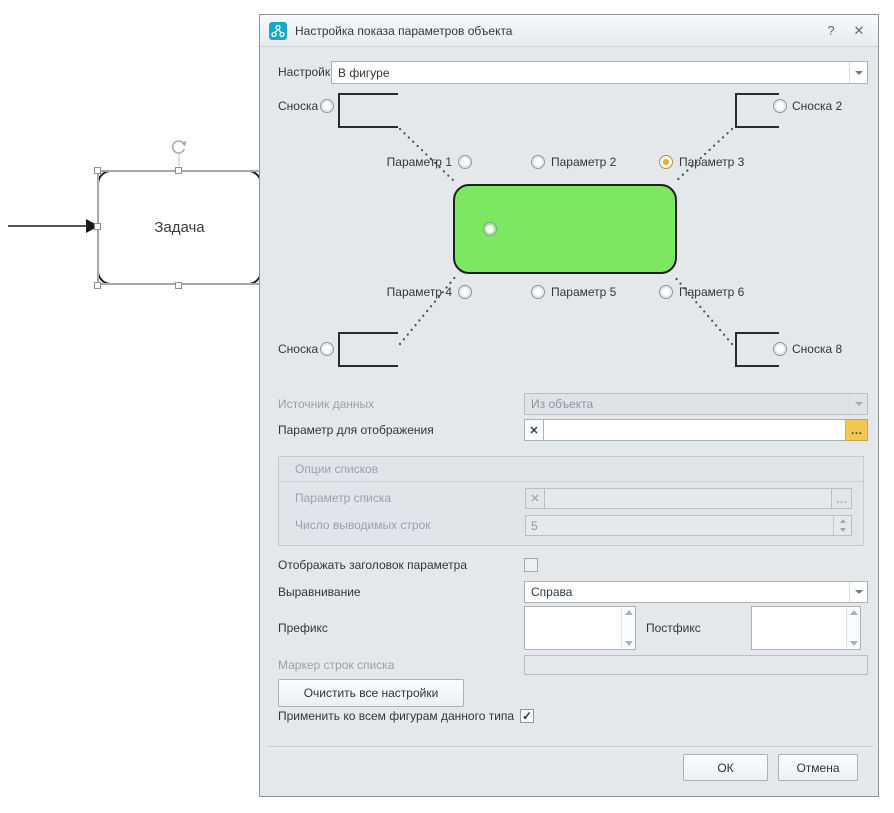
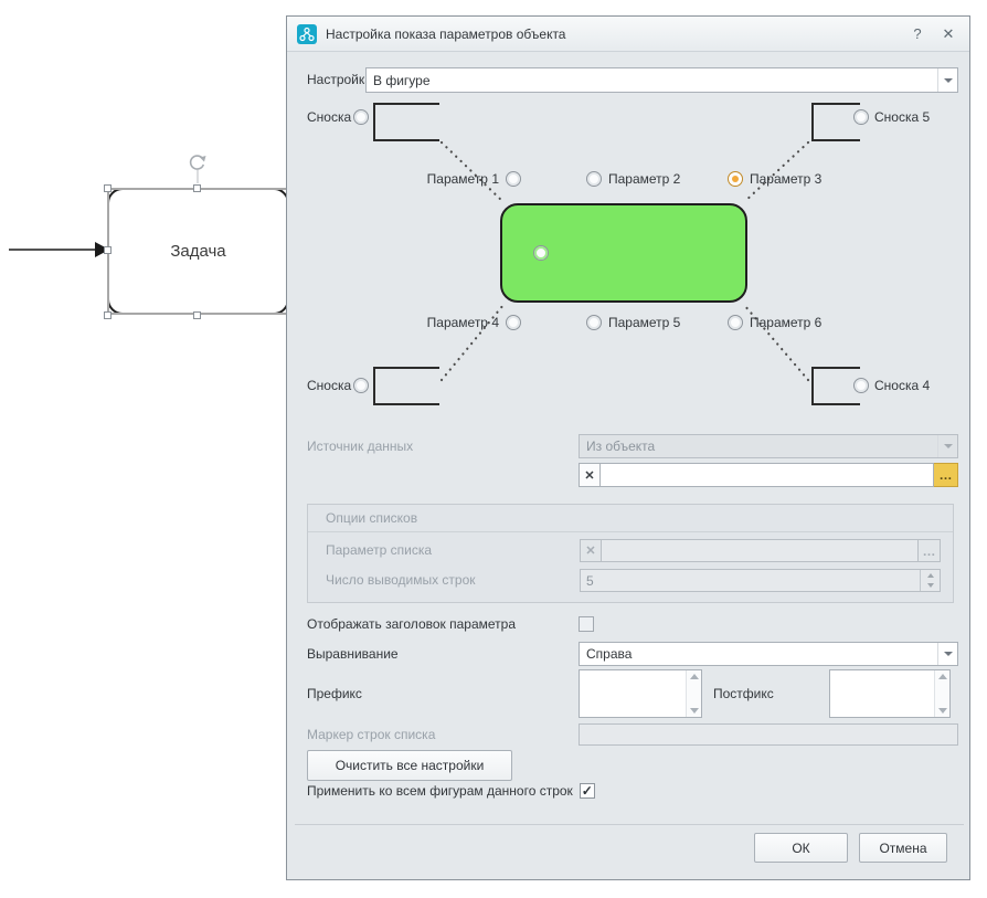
  Задача
  Настройка показа параметров объекта
  ?
  ✕
  Настройк
  В фигуре
  Сноска
- Сноска 2
+ Сноска 5
  Параметр 1
  Параметр 2
  Параметр 3
  Параметр 4
  Параметр 5
  Параметр 6
  Сноска
- Сноска 8
+ Сноска 4
  Источник данных
  Из объекта
- Параметр для отображения
  ✕
  …
  Опции списков
  Параметр списка
  ✕
  …
  Число выводимых строк
  5
  Отображать заголовок параметра
  Выравнивание
  Справа
  Префикс
  Постфикс
  Маркер строк списка
  Очистить все настройки
- Применить ко всем фигурам данного типа
+ Применить ко всем фигурам данного строк
  ✓
  ОК
  Отмена
